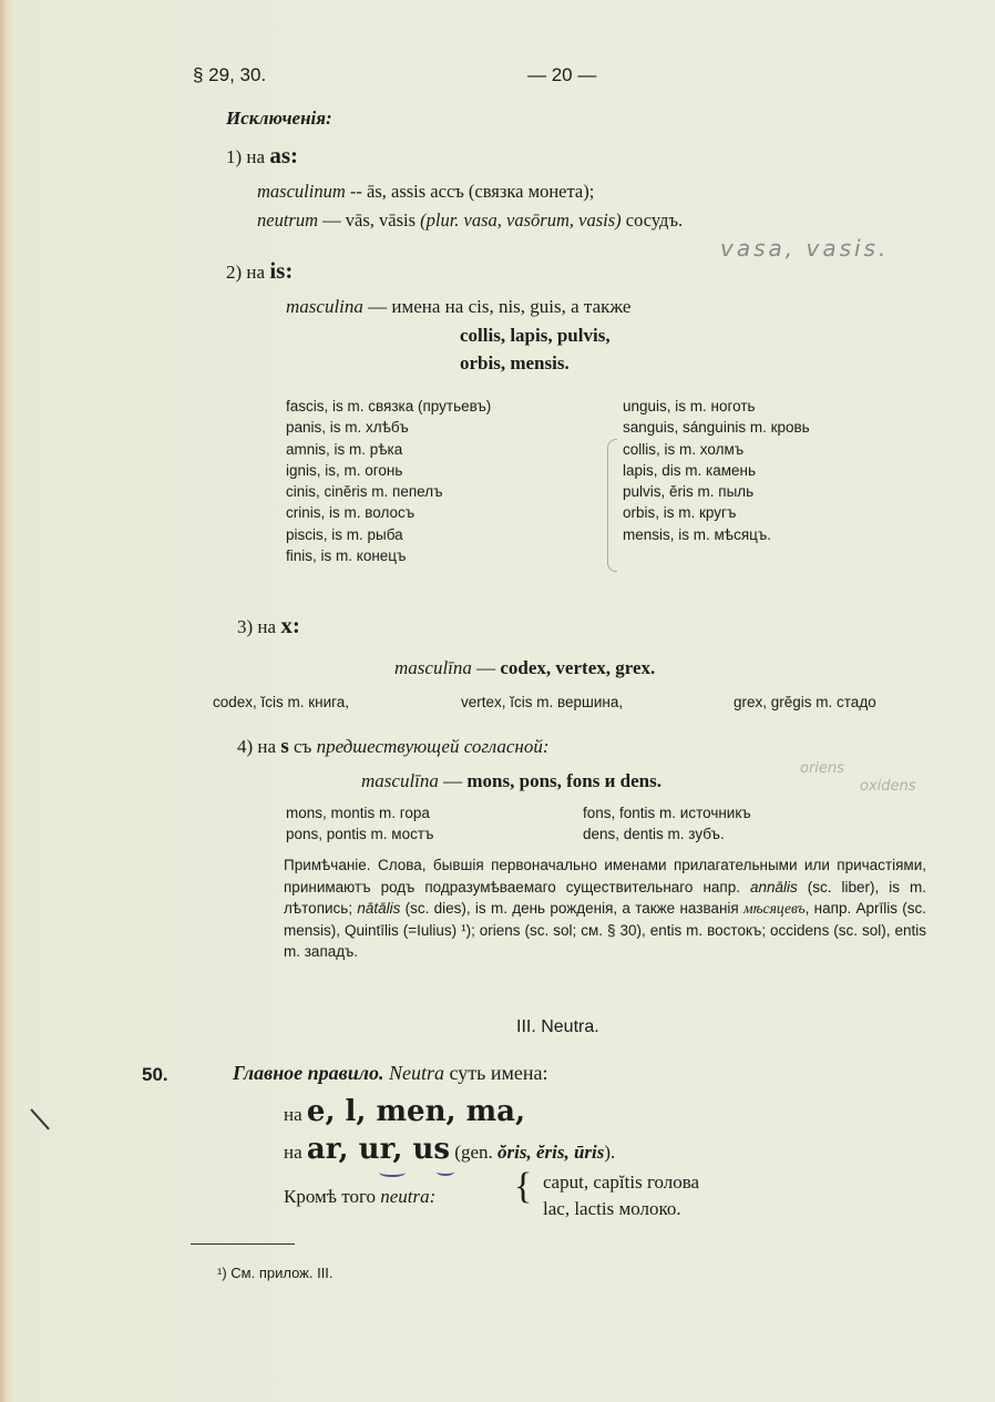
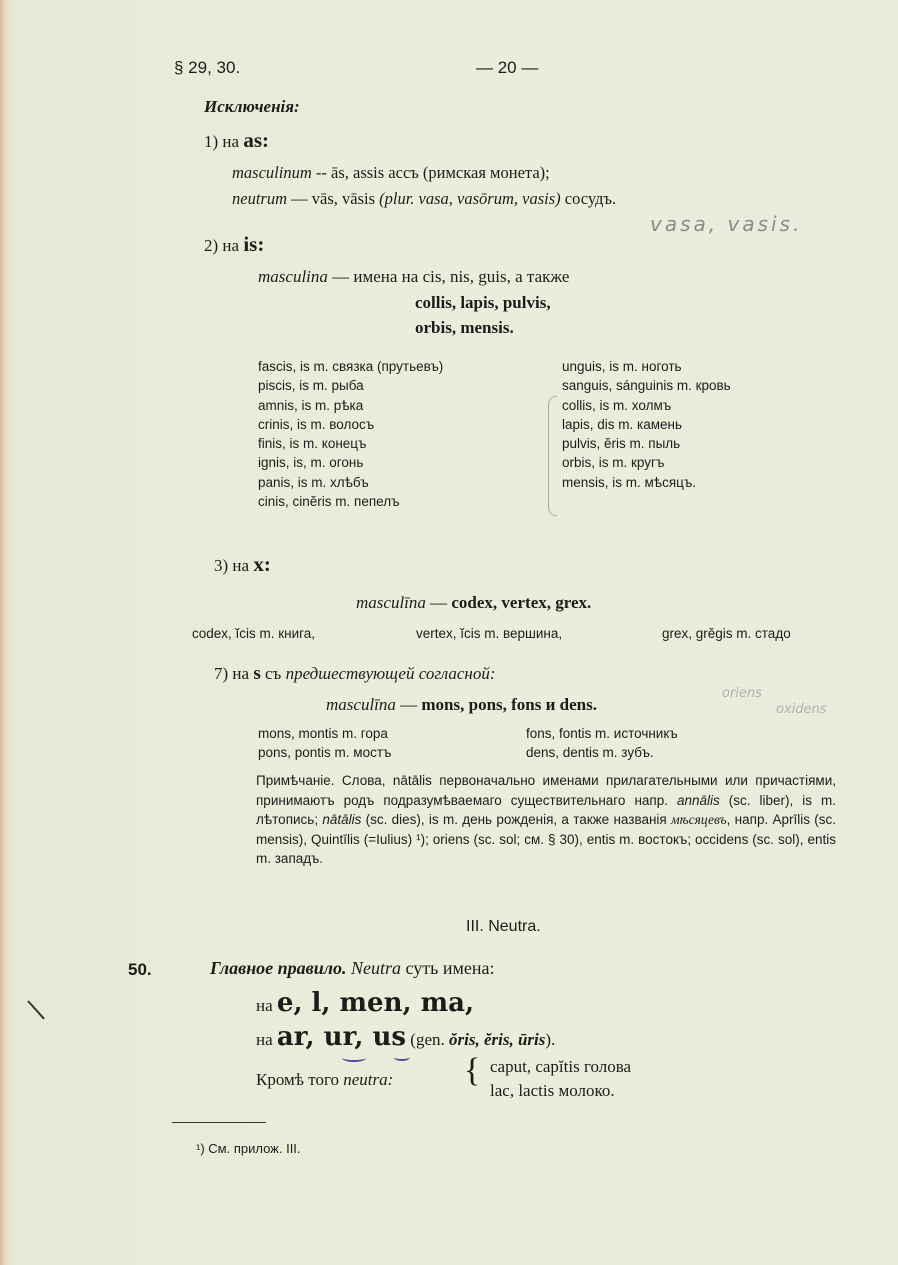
  § 29, 30.
  — 20 —
  Исключенія:
  1) на as:
- masculinum -- ās, assis accъ (связка монета);
+ masculinum -- ās, assis accъ (римская монета);
  neutrum — vās, vāsis (plur. vasa, vasōrum, vasis) сосудъ.
  vasa, vasis.
  2) на is:
  masculina — имена на cis, nis, guis, а также
  collis, lapis, pulvis,
  orbis, mensis.
  fascis, is m. связка (прутьевъ)
- panis, is m. хлѣбъ
+ piscis, is m. рыба
  amnis, is m. рѣка
- ignis, is, m. огонь
+ crinis, is m. волосъ
- cinis, cinĕris m. пепелъ
+ finis, is m. конецъ
- crinis, is m. волосъ
+ ignis, is, m. огонь
- piscis, is m. рыба
+ panis, is m. хлѣбъ
- finis, is m. конецъ
+ cinis, cinĕris m. пепелъ
  unguis, is m. ноготь
  sanguis, sánguinis m. кровь
  collis, is m. холмъ
  lapis, dis m. камень
  pulvis, ĕris m. пыль
  orbis, is m. кругъ
  mensis, is m. мѣсяцъ.
  3) на x:
  masculīna — codex, vertex, grex.
  codex, ĭcis m. книга,
  vertex, ĭcis m. вершина,
  grex, grĕgis m. стадо
- 4) на s съ предшествующей согласной:
+ 7) на s съ предшествующей согласной:
  masculīna — mons, pons, fons и dens.
  oriens
  oxidens
  mons, montis m. гора
  pons, pontis m. мостъ
  fons, fontis m. источникъ
  dens, dentis m. зубъ.
- Примѣчаніе. Слова, бывшія первоначально именами прилагательными или причастіями, принимаютъ родъ подразумѣваемаго существительнаго напр. annālis (sc. liber), is m. лѣтопись; nātālis (sc. dies), is m. день рожденія, а также названія мѣсяцевъ, напр. Aprīlis (sc. mensis), Quintīlis (=Iulius) ¹); oriens (sc. sol; см. § 30), entis m. востокъ; occidens (sc. sol), entis m. западъ.
+ Примѣчаніе. Слова, nātālis первоначально именами прилагательными или причастіями, принимаютъ родъ подразумѣваемаго существительнаго напр. annālis (sc. liber), is m. лѣтопись; nātālis (sc. dies), is m. день рожденія, а также названія мѣсяцевъ, напр. Aprīlis (sc. mensis), Quintīlis (=Iulius) ¹); oriens (sc. sol; см. § 30), entis m. востокъ; occidens (sc. sol), entis m. западъ.
  III. Neutra.
  50.
  Главное правило. Neutra суть имена:
  на e, l, men, ma,
  на ar, ur, us (gen. ŏris, ĕris, ūris).
  Кромѣ того neutra:
  {
  caput, capĭtis голова
  lac, lactis молоко.
  ¹) См. прилож. III.
